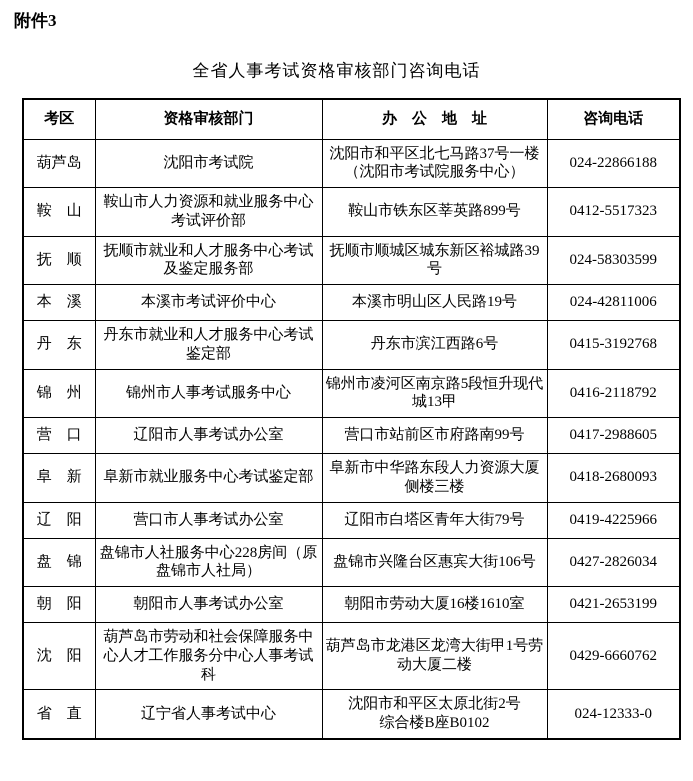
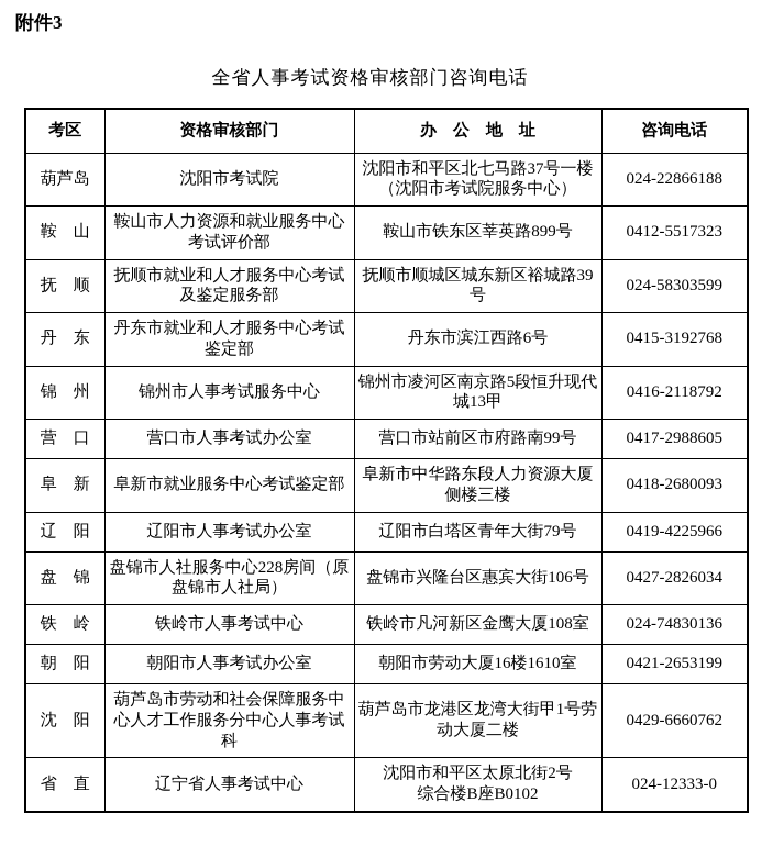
  附件3
  全省人事考试资格审核部门咨询电话
  考区	资格审核部门	办 公 地 址	咨询电话
  葫芦岛	沈阳市考试院	沈阳市和平区北七马路37号一楼（沈阳市考试院服务中心）	024-22866188
  鞍 山	鞍山市人力资源和就业服务中心考试评价部	鞍山市铁东区莘英路899号	0412-5517323
  抚 顺	抚顺市就业和人才服务中心考试及鉴定服务部	抚顺市顺城区城东新区裕城路39号	024-58303599
- 本 溪	本溪市考试评价中心	本溪市明山区人民路19号	024-42811006
  丹 东	丹东市就业和人才服务中心考试鉴定部	丹东市滨江西路6号	0415-3192768
  锦 州	锦州市人事考试服务中心	锦州市凌河区南京路5段恒升现代城13甲	0416-2118792
- 营 口	辽阳市人事考试办公室	营口市站前区市府路南99号	0417-2988605
+ 营 口	营口市人事考试办公室	营口市站前区市府路南99号	0417-2988605
  阜 新	阜新市就业服务中心考试鉴定部	阜新市中华路东段人力资源大厦 侧楼三楼	0418-2680093
- 辽 阳	营口市人事考试办公室	辽阳市白塔区青年大街79号	0419-4225966
+ 辽 阳	辽阳市人事考试办公室	辽阳市白塔区青年大街79号	0419-4225966
  盘 锦	盘锦市人社服务中心228房间（原盘锦市人社局）	盘锦市兴隆台区惠宾大街106号	0427-2826034
+ 铁 岭	铁岭市人事考试中心	铁岭市凡河新区金鹰大厦108室	024-74830136
  朝 阳	朝阳市人事考试办公室	朝阳市劳动大厦16楼1610室	0421-2653199
  沈 阳	葫芦岛市劳动和社会保障服务中心人才工作服务分中心人事考试科	葫芦岛市龙港区龙湾大街甲1号劳动大厦二楼	0429-6660762
  省 直	辽宁省人事考试中心	沈阳市和平区太原北街2号 综合楼B座B0102	024-12333-0
